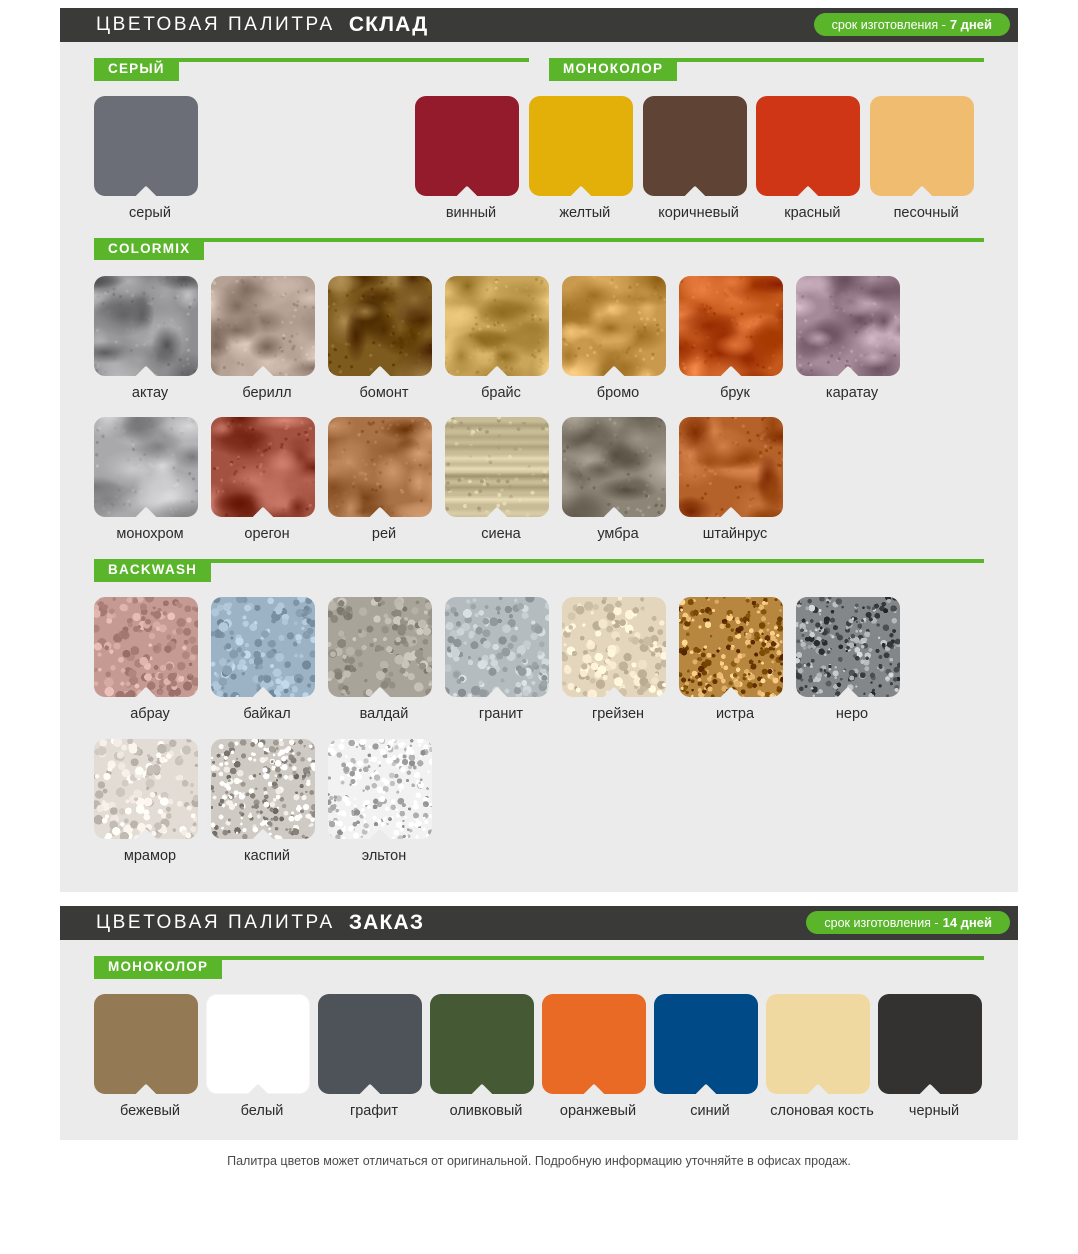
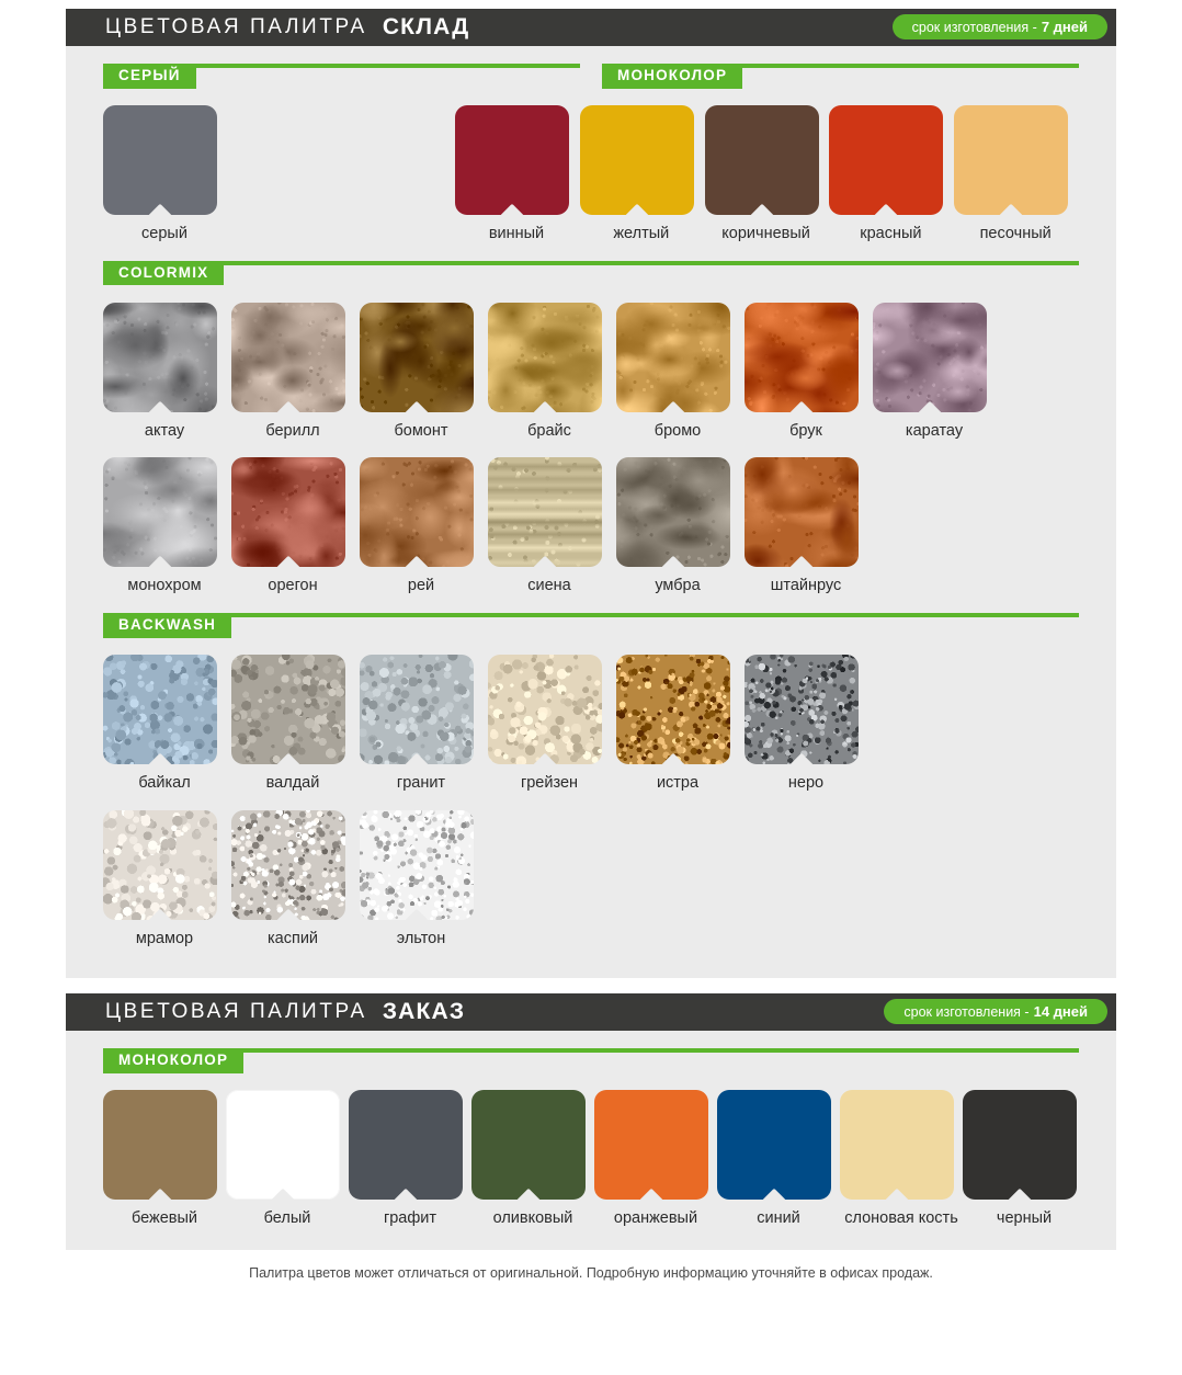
  ЦВЕТОВАЯ ПАЛИТРА
  СКЛАД
  срок изготовления -
  7 дней
  СЕРЫЙ
  МОНОКОЛОР
  серый
  винный
  желтый
  коричневый
  красный
  песочный
  COLORMIX
  актау
  берилл
  бомонт
  брайс
  бромо
  брук
  каратау
  монохром
  орегон
  рей
  сиена
  умбра
  штайнрус
  BACKWASH
- абрау
  байкал
  валдай
  гранит
  грейзен
  истра
  неро
  мрамор
  каспий
  эльтон
  ЦВЕТОВАЯ ПАЛИТРА
  ЗАКАЗ
  срок изготовления -
  14 дней
  МОНОКОЛОР
  бежевый
  белый
  графит
  оливковый
  оранжевый
  синий
  слоновая кость
  черный
  Палитра цветов может отличаться от оригинальной. Подробную информацию уточняйте в офисах продаж.
